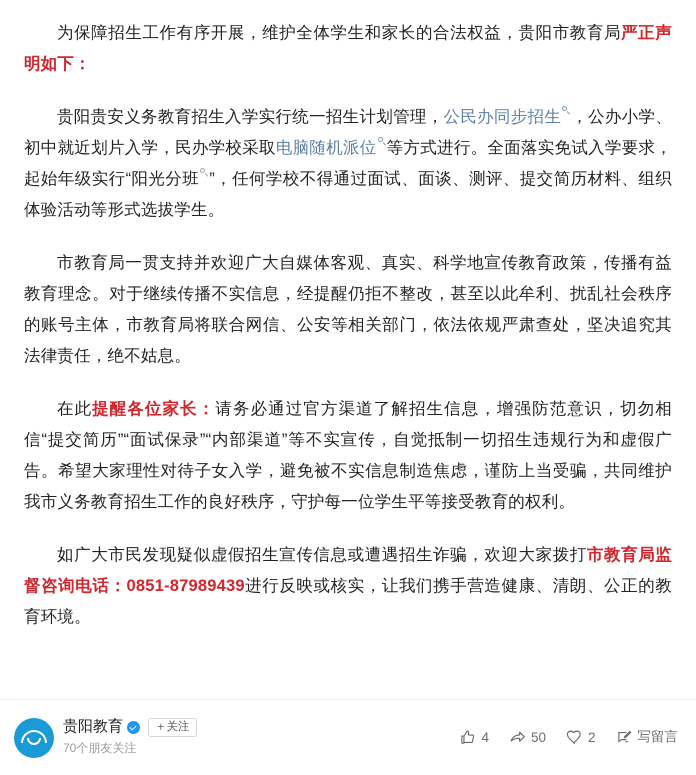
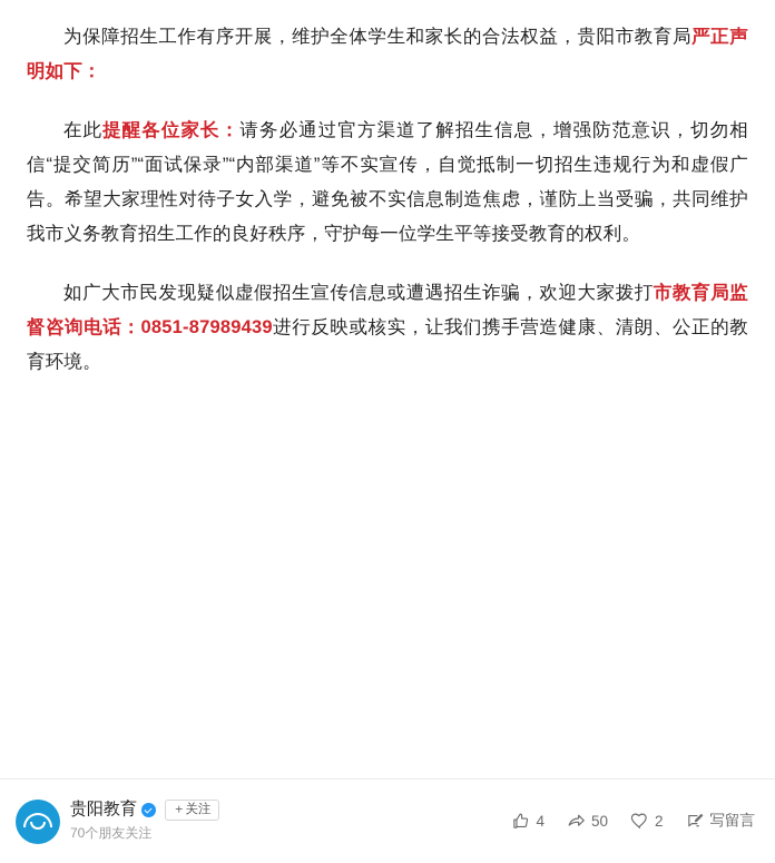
  为保障招生工作有序开展，维护全体学生和家长的合法权益，贵阳市教育局严正声明如下：
- 贵阳贵安义务教育招生入学实行统一招生计划管理，公民办同步招生 ，公办小学、初中就近划片入学，民办学校采取电脑随机派位 等方式进行。全面落实免试入学要求，起始年级实行“阳光分班 ”，任何学校不得通过面试、面谈、测评、提交简历材料、组织体验活动等形式选拔学生。
- 市教育局一贯支持并欢迎广大自媒体客观、真实、科学地宣传教育政策，传播有益教育理念。对于继续传播不实信息，经提醒仍拒不整改，甚至以此牟利、扰乱社会秩序的账号主体，市教育局将联合网信、公安等相关部门，依法依规严肃查处，坚决追究其法律责任，绝不姑息。
  在此提醒各位家长：请务必通过官方渠道了解招生信息，增强防范意识，切勿相信“提交简历”“面试保录”“内部渠道”等不实宣传，自觉抵制一切招生违规行为和虚假广告。希望大家理性对待子女入学，避免被不实信息制造焦虑，谨防上当受骗，共同维护我市义务教育招生工作的良好秩序，守护每一位学生平等接受教育的权利。
  如广大市民发现疑似虚假招生宣传信息或遭遇招生诈骗，欢迎大家拨打市教育局监督咨询电话：0851-87989439进行反映或核实，让我们携手营造健康、清朗、公正的教育环境。
  贵阳教育
  ＋关注
  70个朋友关注
  4
  50
  2
  写留言
